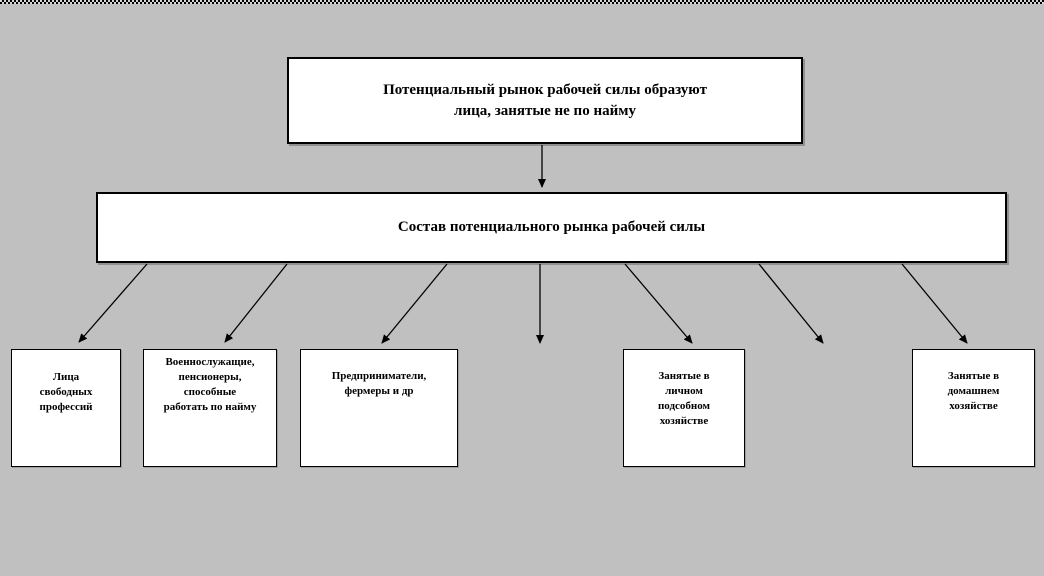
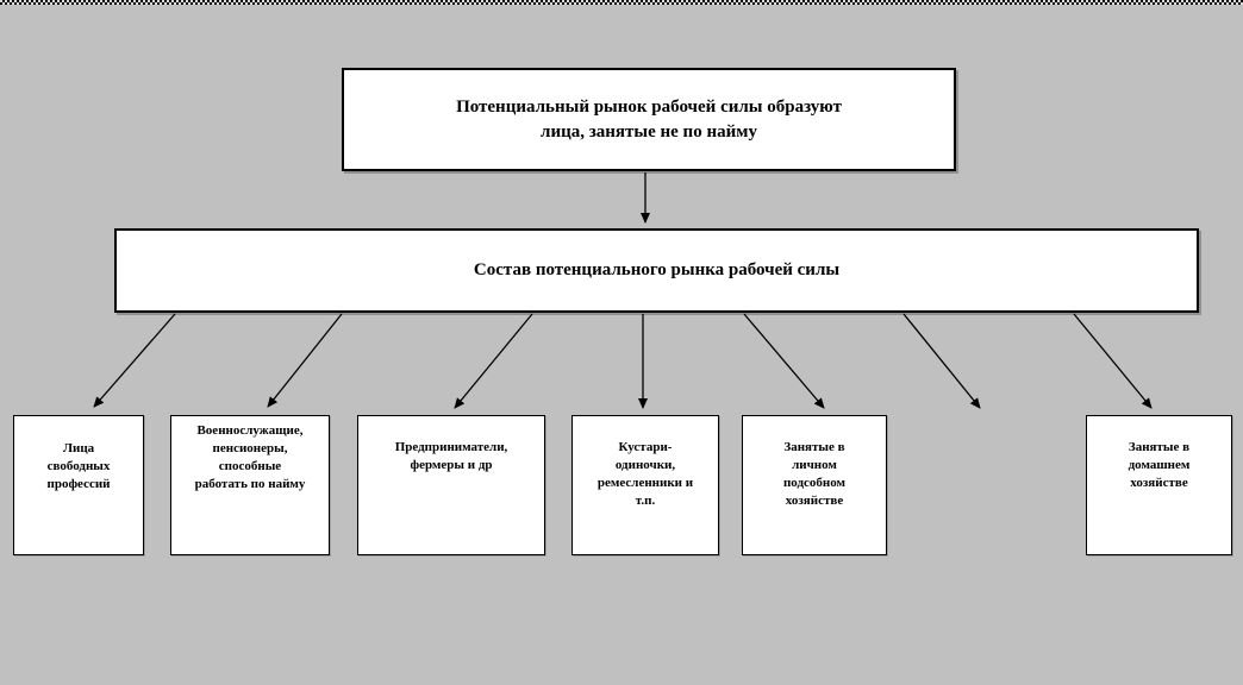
  Потенциальный рынок рабочей силы образуют
  лица, занятые не по найму
  Состав потенциального рынка рабочей силы
  Лица
  свободных
  профессий
  Военнослужащие,
  пенсионеры,
  способные
  работать по найму
  Предприниматели,
  фермеры и др
+ Кустари-
+ одиночки,
+ ремесленники и
+ т.п.
  Занятые в
  личном
  подсобном
  хозяйстве
  Занятые в
  домашнем
  хозяйстве
